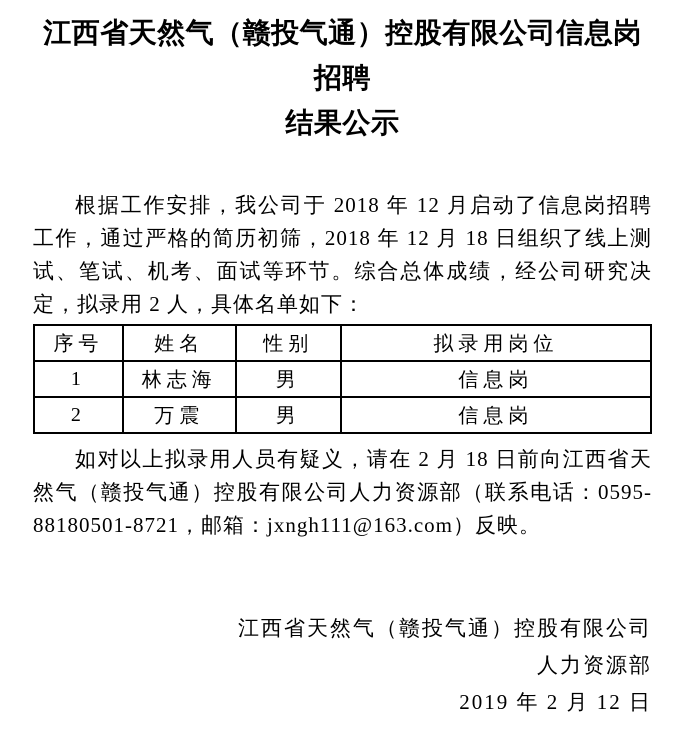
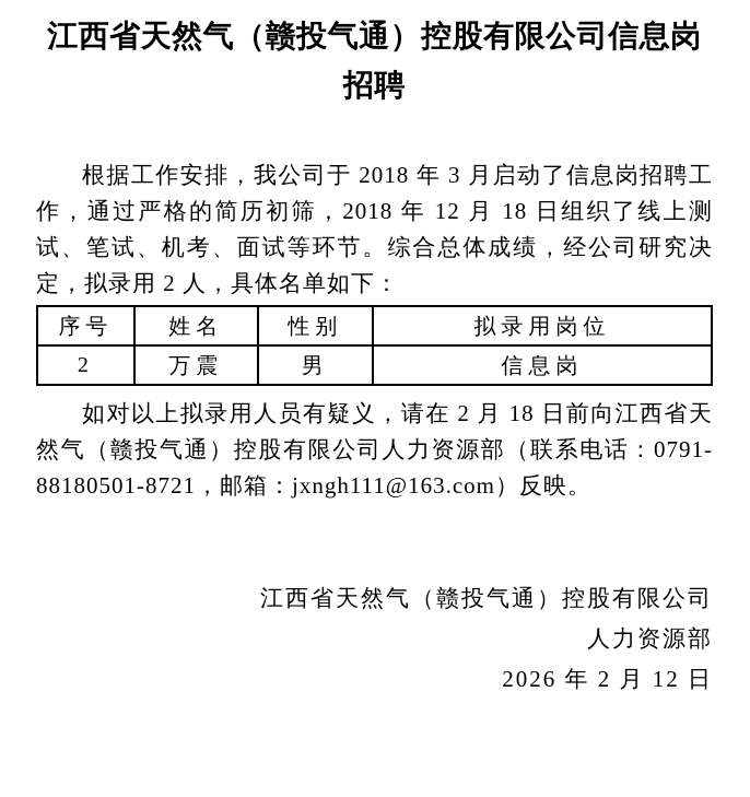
  江西省天然气（赣投气通）控股有限公司信息岗招聘
- 结果公示
- 根据工作安排，我公司于 2018 年 12 月启动了信息岗招聘工作，通过严格的简历初筛，2018 年 12 月 18 日组织了线上测试、笔试、机考、面试等环节。综合总体成绩，经公司研究决定，拟录用 2 人，具体名单如下：
+ 根据工作安排，我公司于 2018 年 3 月启动了信息岗招聘工作，通过严格的简历初筛，2018 年 12 月 18 日组织了线上测试、笔试、机考、面试等环节。综合总体成绩，经公司研究决定，拟录用 2 人，具体名单如下：
  序号	姓名	性别	拟录用岗位
- 1	林志海	男	信息岗
  2	万震	男	信息岗
- 如对以上拟录用人员有疑义，请在 2 月 18 日前向江西省天然气（赣投气通）控股有限公司人力资源部（联系电话：0595-88180501-8721，邮箱：jxngh111@163.com）反映。
+ 如对以上拟录用人员有疑义，请在 2 月 18 日前向江西省天然气（赣投气通）控股有限公司人力资源部（联系电话：0791-88180501-8721，邮箱：jxngh111@163.com）反映。
  江西省天然气（赣投气通）控股有限公司
  人力资源部
- 2019 年 2 月 12 日
+ 2026 年 2 月 12 日
